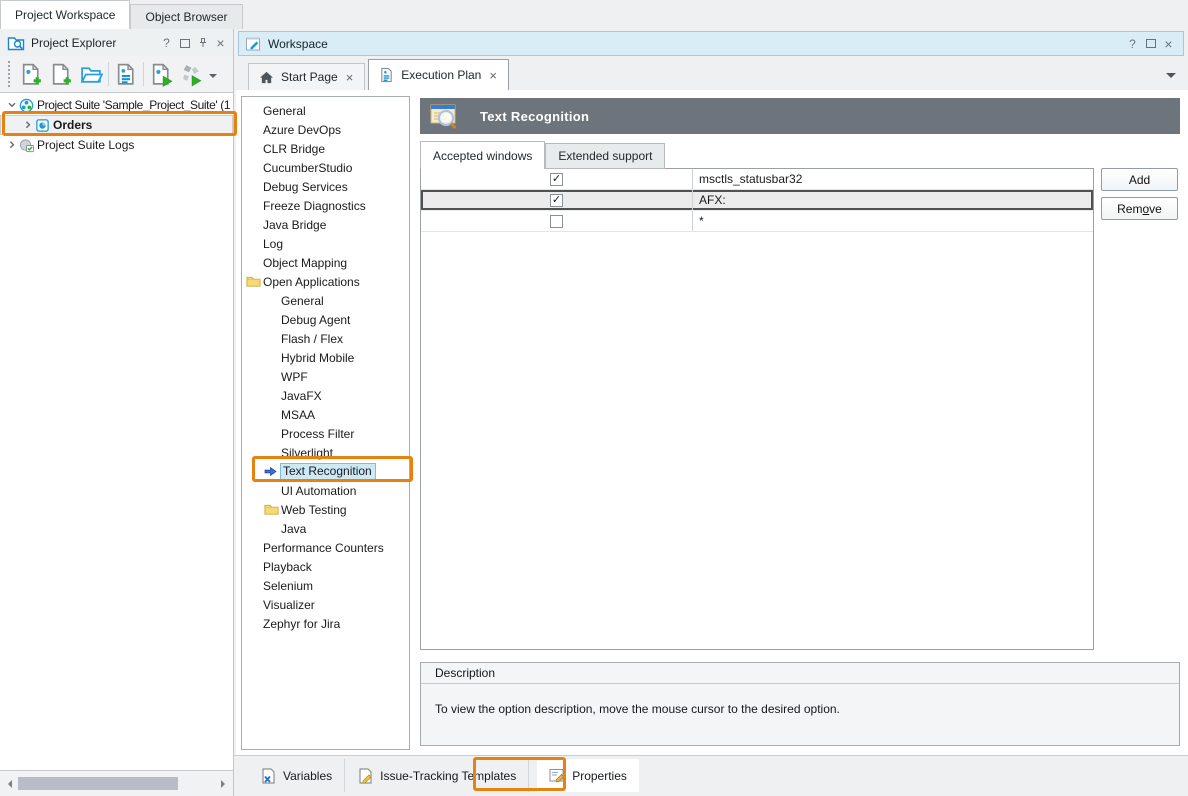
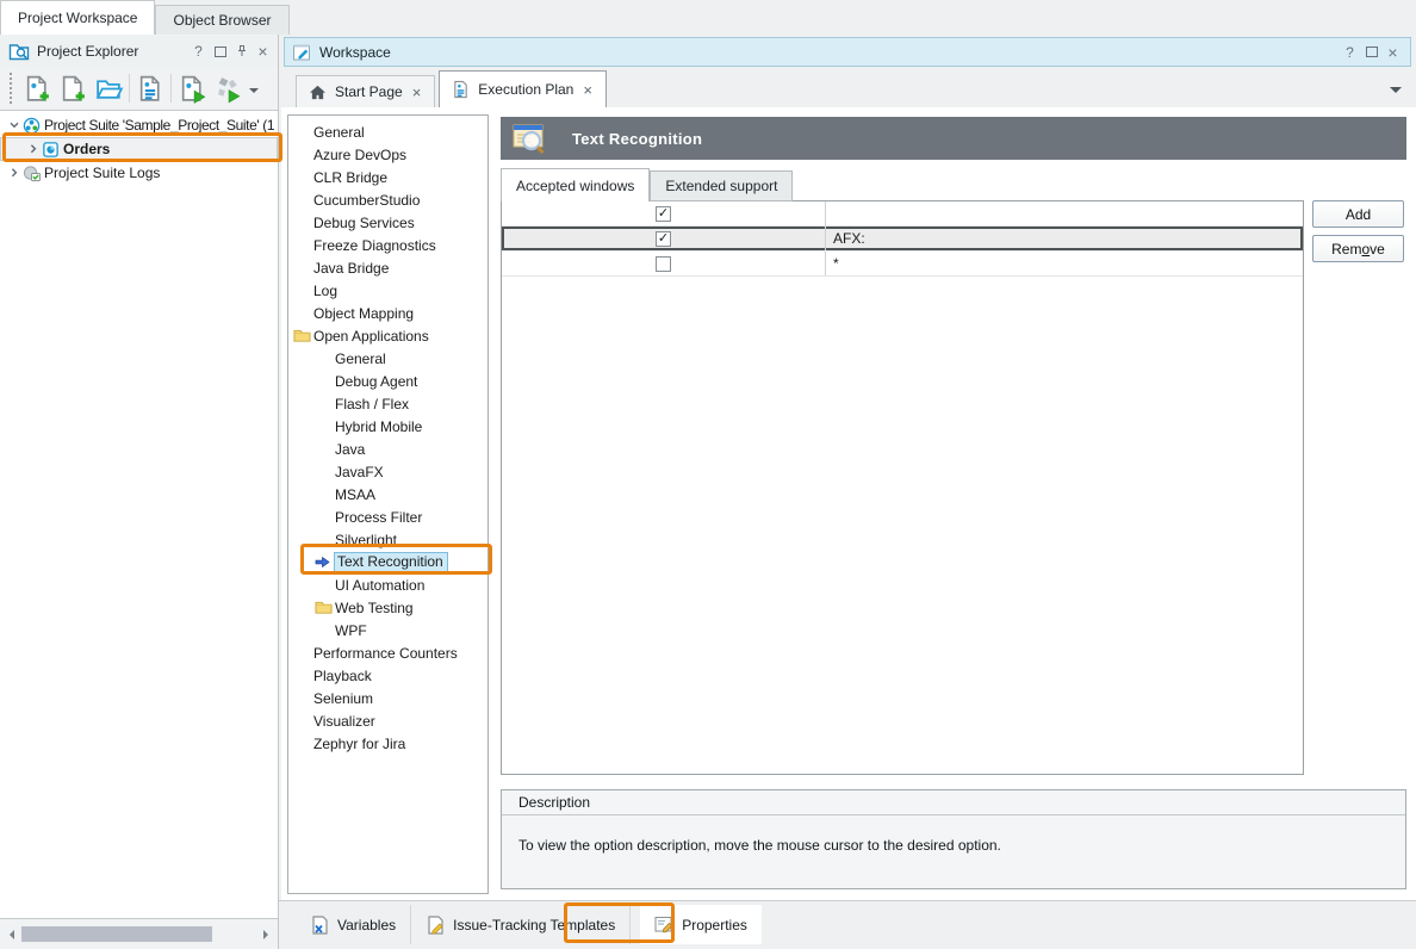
  Project Workspace
  Object Browser
  Project Explorer
  ?
  ×
  Project Suite 'Sample_Project_Suite' (1
  Orders
  Project Suite Logs
  Workspace
  ?
  ×
  Start Page
  ×
  Execution Plan
  ×
  General
  Azure DevOps
  CLR Bridge
  CucumberStudio
  Debug Services
  Freeze Diagnostics
  Java Bridge
  Log
  Object Mapping
  Open Applications
  General
  Debug Agent
  Flash / Flex
  Hybrid Mobile
- WPF
+ Java
  JavaFX
  MSAA
  Process Filter
  Silverlight
  Text Recognition
  UI Automation
  Web Testing
- Java
+ WPF
  Performance Counters
  Playback
  Selenium
  Visualizer
  Zephyr for Jira
  Text Recognition
  Accepted windows
  Extended support
  ✓
- msctls_statusbar32
  ✓
  AFX:
  *
  Add
  Remove
  Description
  To view the option description, move the mouse cursor to the desired option.
  Variables
  Issue-Tracking Templates
  Properties
